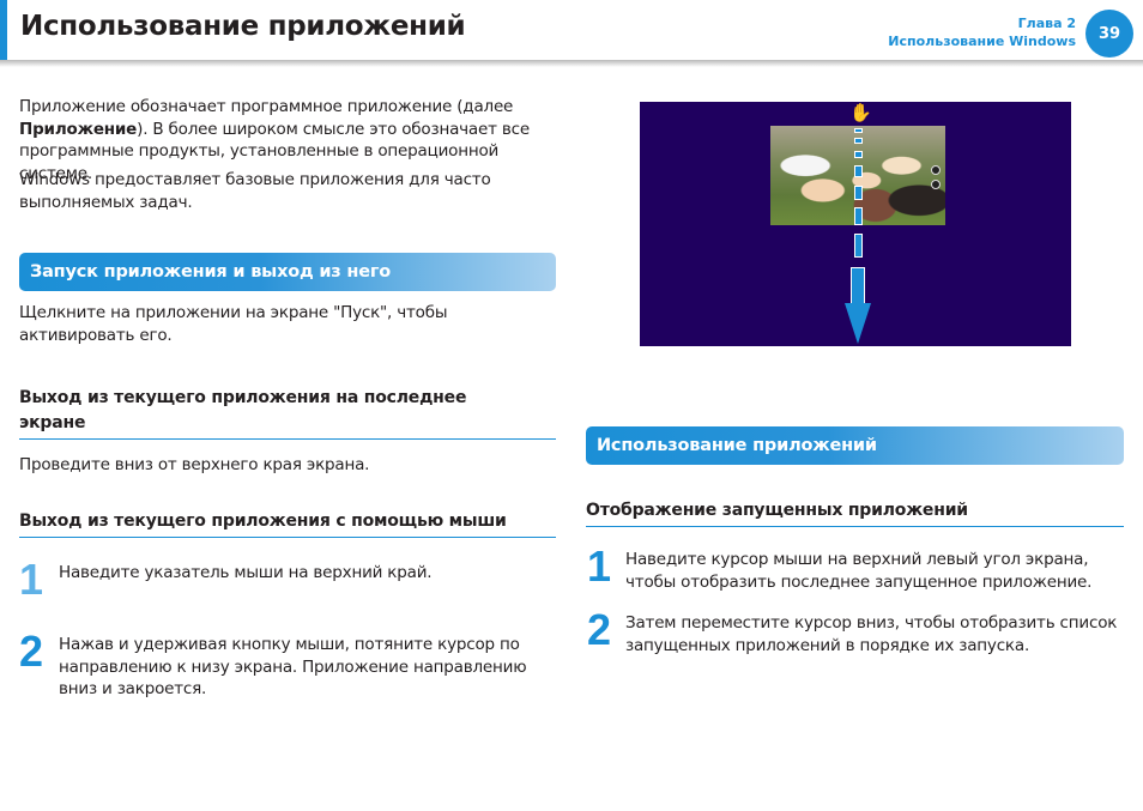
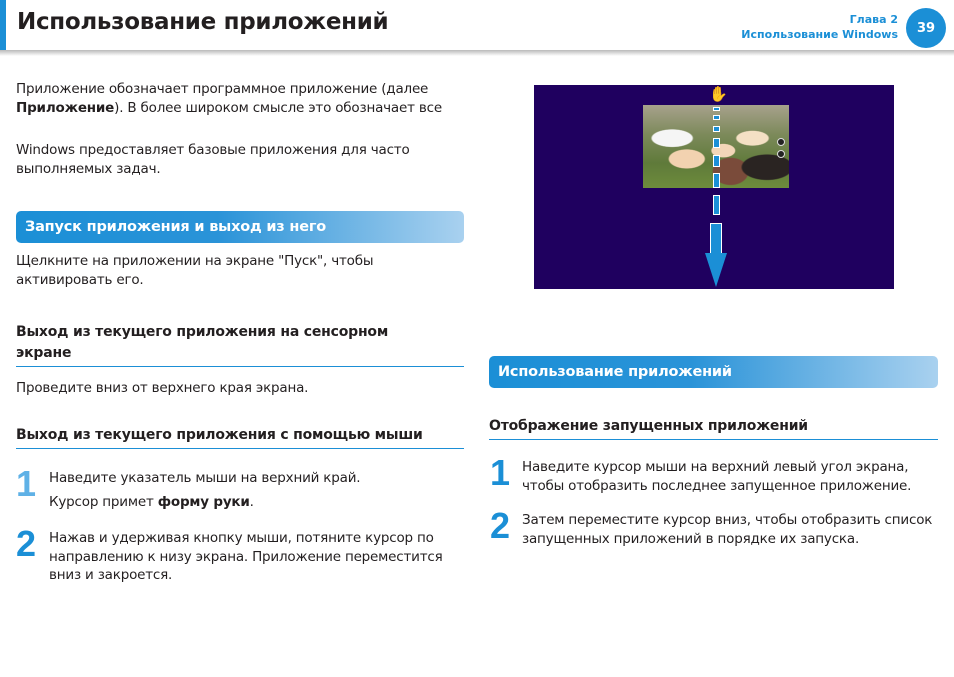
  Использование приложений
  Глава 2
  Использование Windows
  39
  Приложение обозначает программное приложение (далее
  Приложение). В более широком смысле это обозначает все
- программные продукты, установленные в операционной системе.
  Windows предоставляет базовые приложения для часто
  выполняемых задач.
  Запуск приложения и выход из него
  Щелкните на приложении на экране "Пуск", чтобы
  активировать его.
- Выход из текущего приложения на последнее
+ Выход из текущего приложения на сенсорном
  экране
  Проведите вниз от верхнего края экрана.
  Выход из текущего приложения с помощью мыши
  1
  Наведите указатель мыши на верхний край.
+ Курсор примет форму руки.
  2
  Нажав и удерживая кнопку мыши, потяните курсор по
- направлению к низу экрана. Приложение направлению
+ направлению к низу экрана. Приложение переместится
  вниз и закроется.
  ✋
  Использование приложений
  Отображение запущенных приложений
  1
  Наведите курсор мыши на верхний левый угол экрана,
  чтобы отобразить последнее запущенное приложение.
  2
  Затем переместите курсор вниз, чтобы отобразить список
  запущенных приложений в порядке их запуска.
